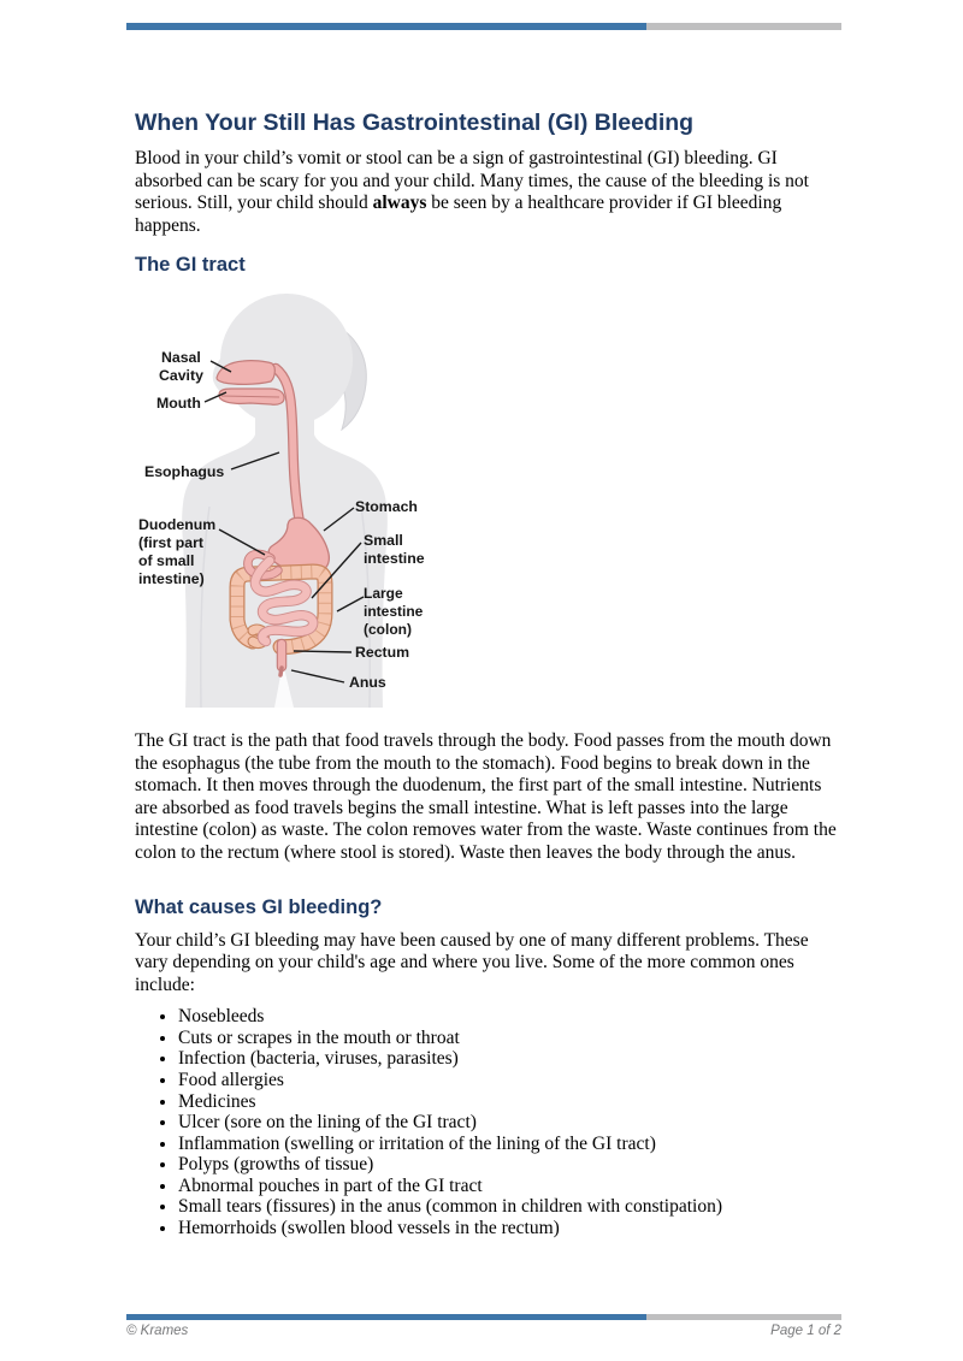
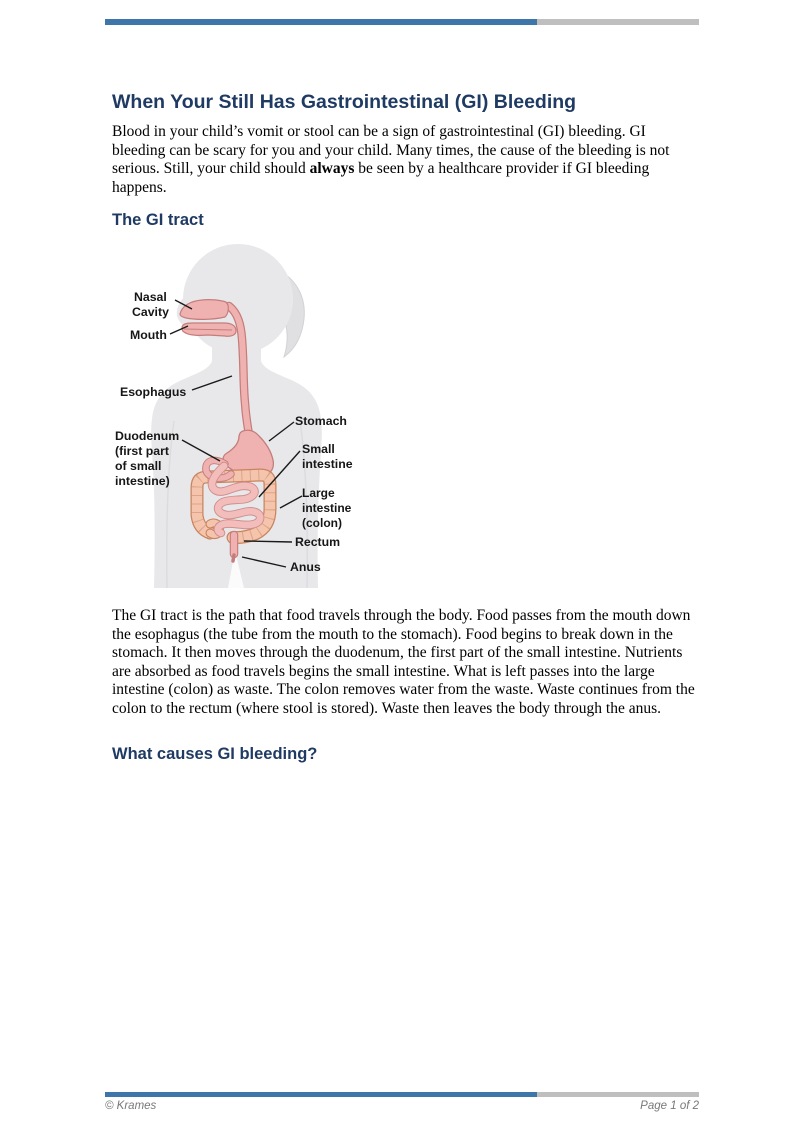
  When Your Still Has Gastrointestinal (GI) Bleeding
- Blood in your child’s vomit or stool can be a sign of gastrointestinal (GI) bleeding. GI absorbed can be scary for you and your child. Many times, the cause of the bleeding is not serious. Still, your child should always be seen by a healthcare provider if GI bleeding happens.
+ Blood in your child’s vomit or stool can be a sign of gastrointestinal (GI) bleeding. GI bleeding can be scary for you and your child. Many times, the cause of the bleeding is not serious. Still, your child should always be seen by a healthcare provider if GI bleeding happens.
  The GI tract
  Nasal Cavity
  Mouth
  Esophagus
  Stomach
  Duodenum (first part of small intestine)
  Small intestine
  Large intestine (colon)
  Rectum
  Anus
  The GI tract is the path that food travels through the body. Food passes from the mouth down the esophagus (the tube from the mouth to the stomach). Food begins to break down in the stomach. It then moves through the duodenum, the first part of the small intestine. Nutrients are absorbed as food travels begins the small intestine. What is left passes into the large intestine (colon) as waste. The colon removes water from the waste. Waste continues from the colon to the rectum (where stool is stored). Waste then leaves the body through the anus.
  What causes GI bleeding?
- Your child’s GI bleeding may have been caused by one of many different problems. These vary depending on your child's age and where you live. Some of the more common ones include:
- Nosebleeds
- Cuts or scrapes in the mouth or throat
- Infection (bacteria, viruses, parasites)
- Food allergies
- Medicines
- Ulcer (sore on the lining of the GI tract)
- Inflammation (swelling or irritation of the lining of the GI tract)
- Polyps (growths of tissue)
- Abnormal pouches in part of the GI tract
- Small tears (fissures) in the anus (common in children with constipation)
- Hemorrhoids (swollen blood vessels in the rectum)
  © Krames
  Page 1 of 2
